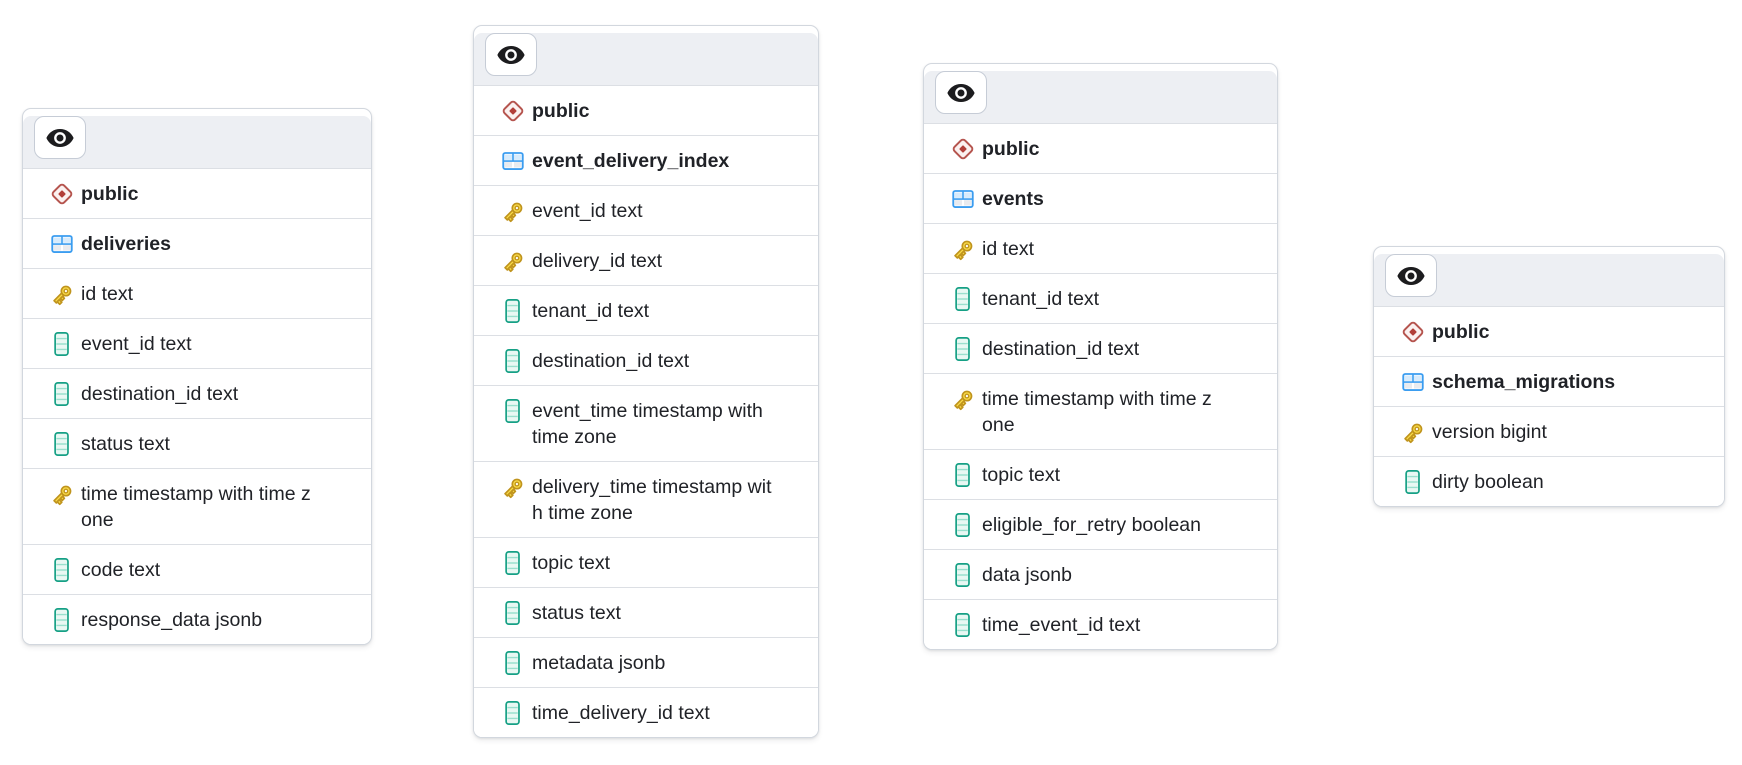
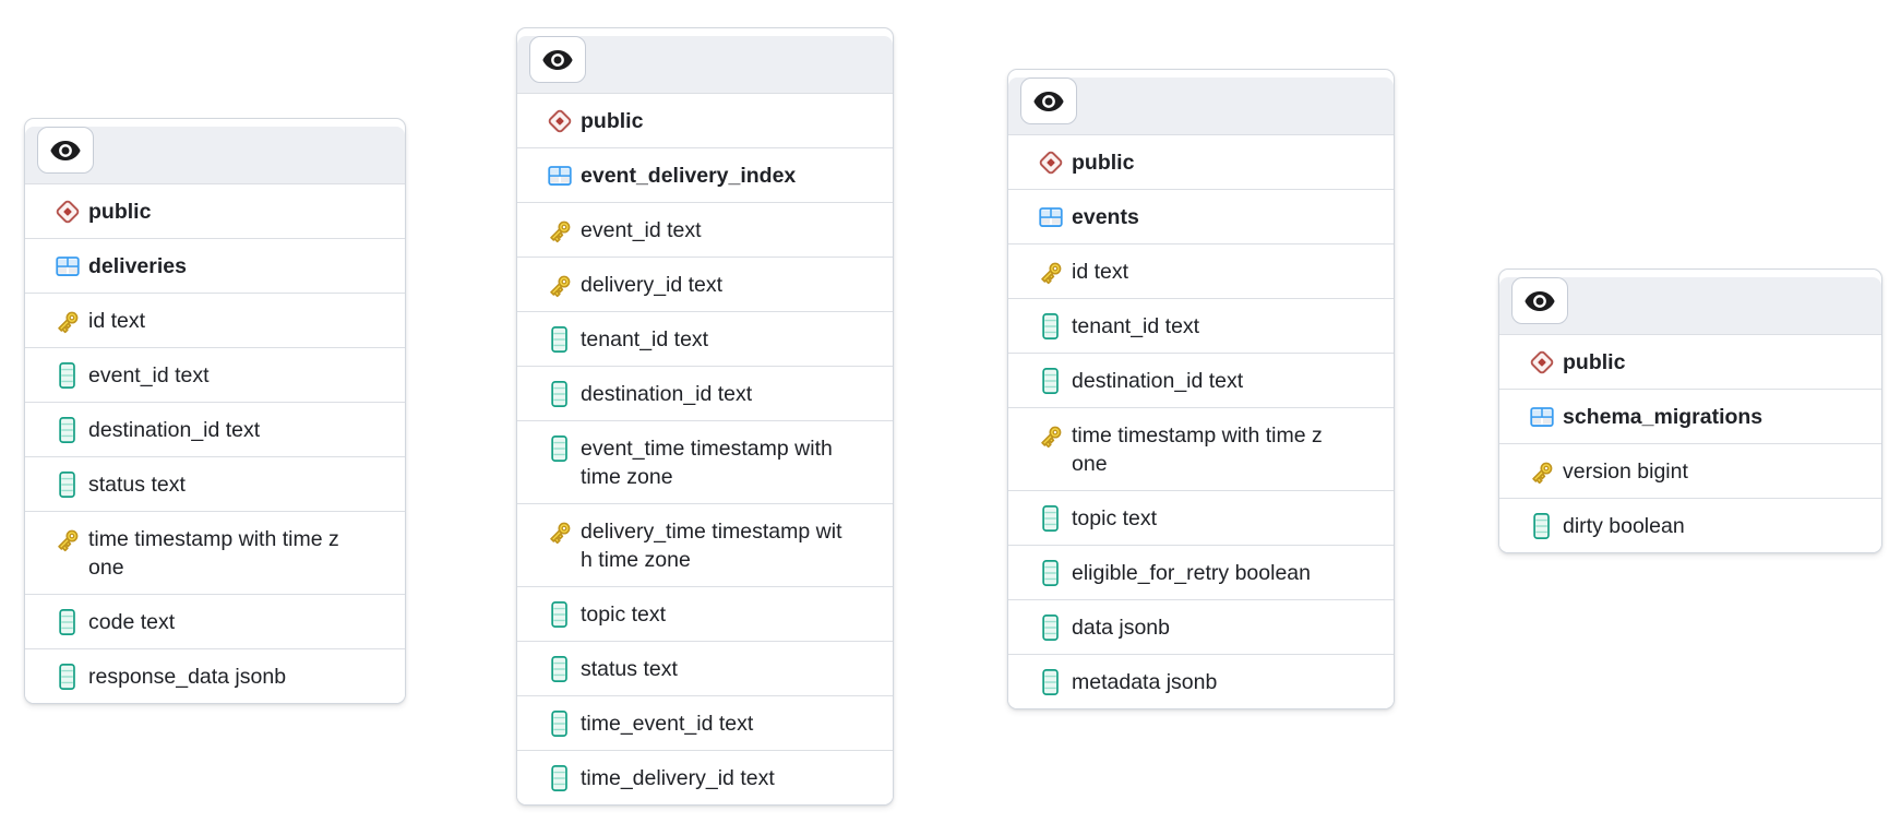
  public
  deliveries
  id text
  event_id text
  destination_id text
  status text
  time timestamp with time z
  one
  code text
  response_data jsonb
  public
  event_delivery_index
  event_id text
  delivery_id text
  tenant_id text
  destination_id text
  event_time timestamp with
  time zone
  delivery_time timestamp wit
  h time zone
  topic text
  status text
- metadata jsonb
+ time_event_id text
  time_delivery_id text
  public
  events
  id text
  tenant_id text
  destination_id text
  time timestamp with time z
  one
  topic text
  eligible_for_retry boolean
  data jsonb
- time_event_id text
+ metadata jsonb
  public
  schema_migrations
  version bigint
  dirty boolean
